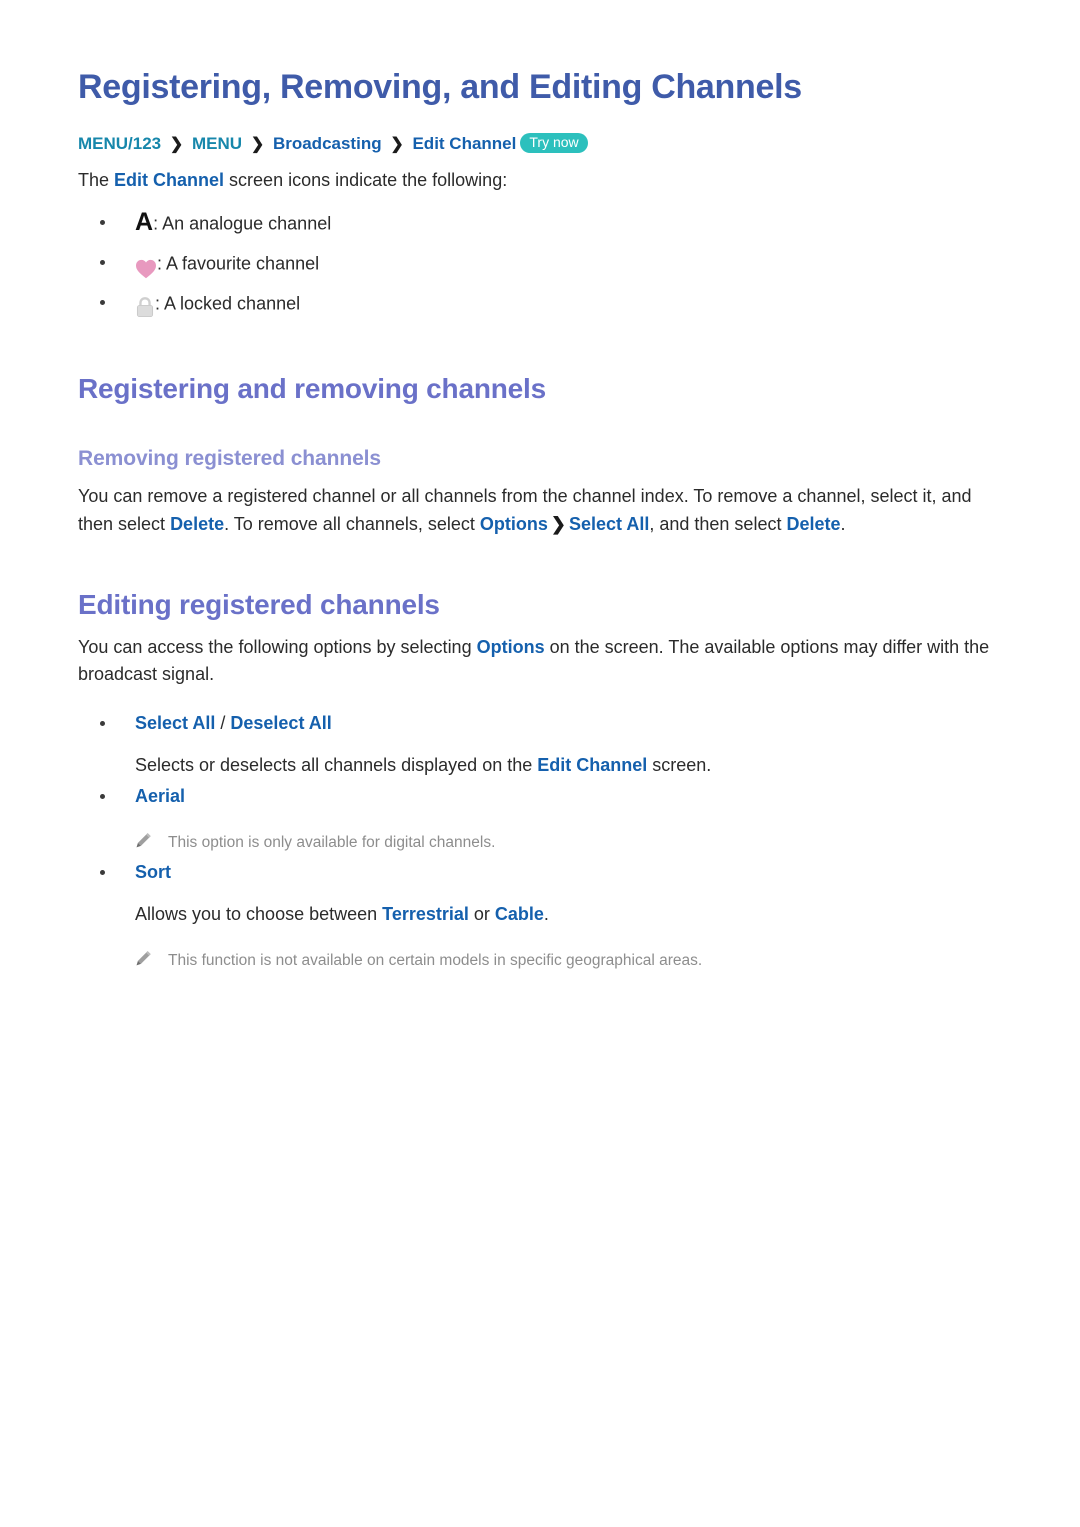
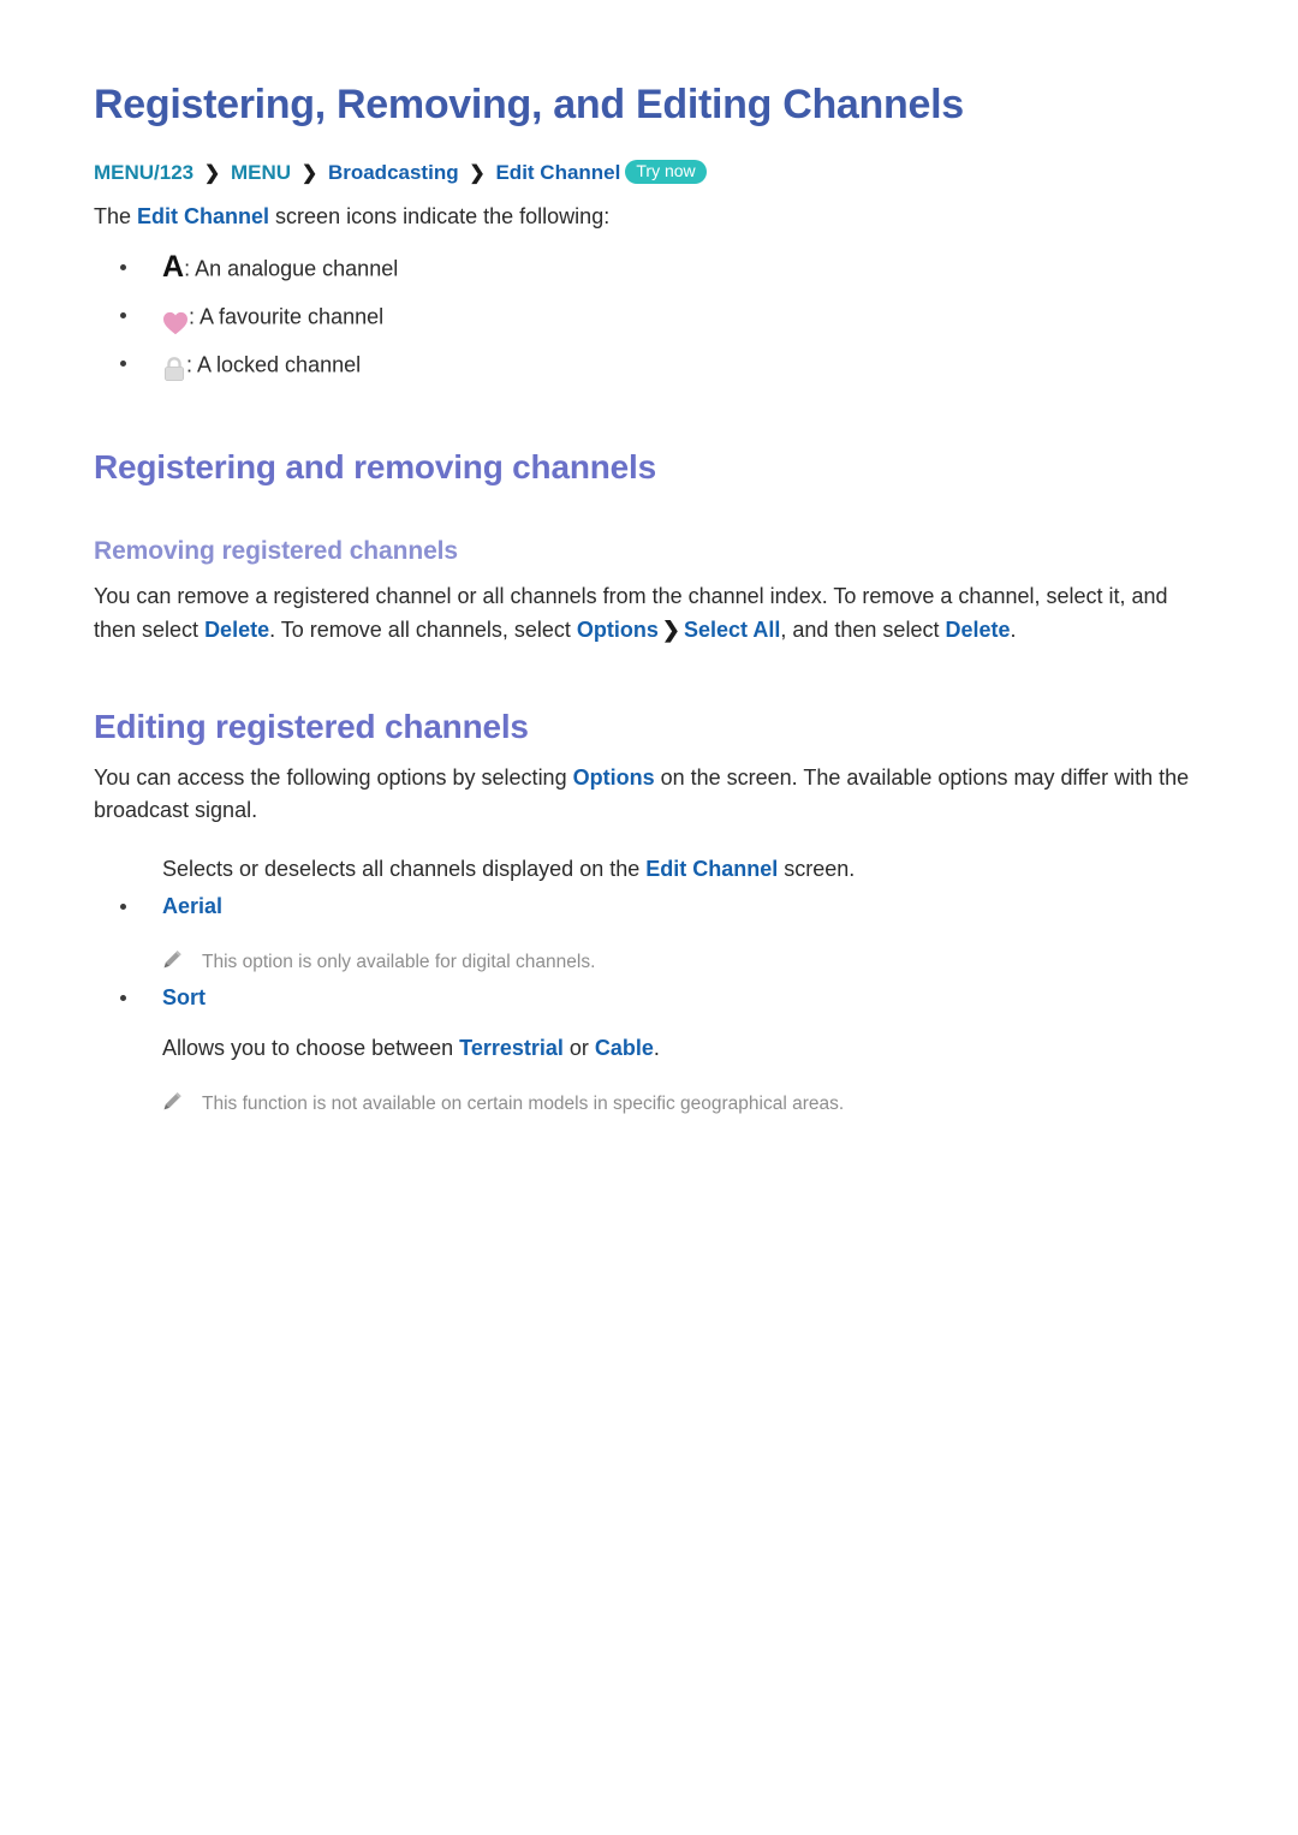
  Registering, Removing, and Editing Channels
  MENU/123 ❯ MENU ❯ Broadcasting ❯ Edit Channel Try now
  The Edit Channel screen icons indicate the following:
  A: An analogue channel
  : A favourite channel
  : A locked channel
  Registering and removing channels
  Removing registered channels
  You can remove a registered channel or all channels from the channel index. To remove a channel, select it, and then select Delete. To remove all channels, select Options ❯ Select All, and then select Delete.
  Editing registered channels
  You can access the following options by selecting Options on the screen. The available options may differ with the broadcast signal.
- Select All / Deselect All
  Selects or deselects all channels displayed on the Edit Channel screen.
  Aerial
  This option is only available for digital channels.
  Sort
  Allows you to choose between Terrestrial or Cable.
  This function is not available on certain models in specific geographical areas.
